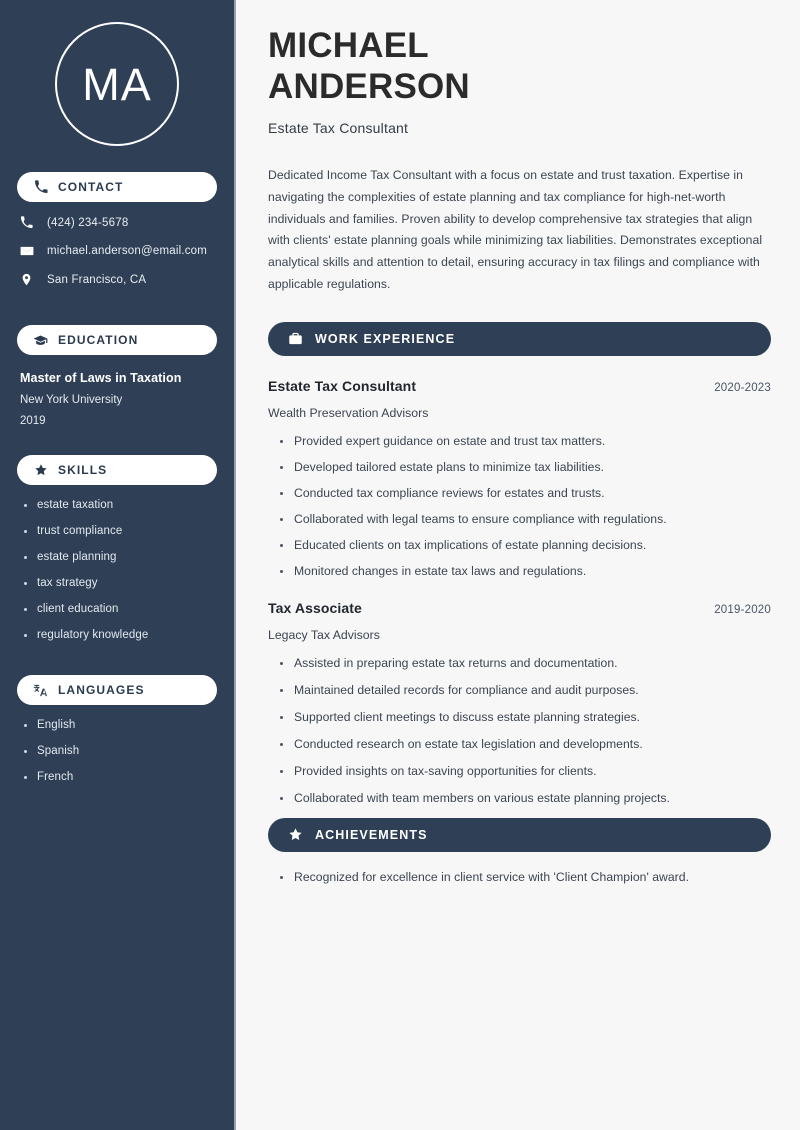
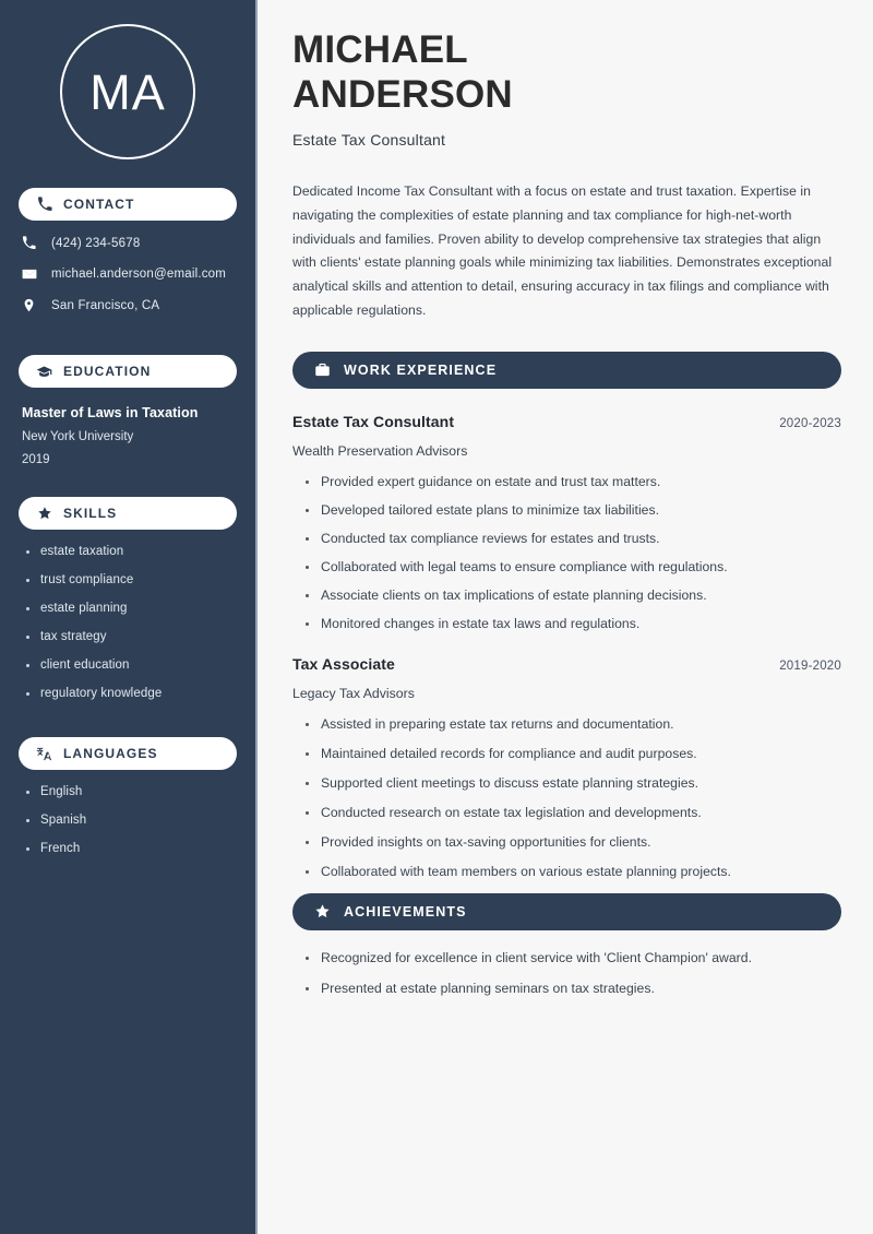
  MA
  CONTACT
  (424) 234-5678
  michael.anderson@email.com
  San Francisco, CA
  EDUCATION
  Master of Laws in Taxation
  New York University
  2019
  SKILLS
  estate taxation
  trust compliance
  estate planning
  tax strategy
  client education
  regulatory knowledge
  LANGUAGES
  English
  Spanish
  French
  MICHAEL
  ANDERSON
  Estate Tax Consultant
  Dedicated Income Tax Consultant with a focus on estate and trust taxation. Expertise in navigating the complexities of estate planning and tax compliance for high-net-worth individuals and families. Proven ability to develop comprehensive tax strategies that align with clients' estate planning goals while minimizing tax liabilities. Demonstrates exceptional analytical skills and attention to detail, ensuring accuracy in tax filings and compliance with applicable regulations.
  WORK EXPERIENCE
  Estate Tax Consultant
  2020-2023
  Wealth Preservation Advisors
  Provided expert guidance on estate and trust tax matters.
  Developed tailored estate plans to minimize tax liabilities.
  Conducted tax compliance reviews for estates and trusts.
  Collaborated with legal teams to ensure compliance with regulations.
- Educated clients on tax implications of estate planning decisions.
+ Associate clients on tax implications of estate planning decisions.
  Monitored changes in estate tax laws and regulations.
  Tax Associate
  2019-2020
  Legacy Tax Advisors
  Assisted in preparing estate tax returns and documentation.
  Maintained detailed records for compliance and audit purposes.
  Supported client meetings to discuss estate planning strategies.
  Conducted research on estate tax legislation and developments.
  Provided insights on tax-saving opportunities for clients.
  Collaborated with team members on various estate planning projects.
  ACHIEVEMENTS
  Recognized for excellence in client service with 'Client Champion' award.
+ Presented at estate planning seminars on tax strategies.
